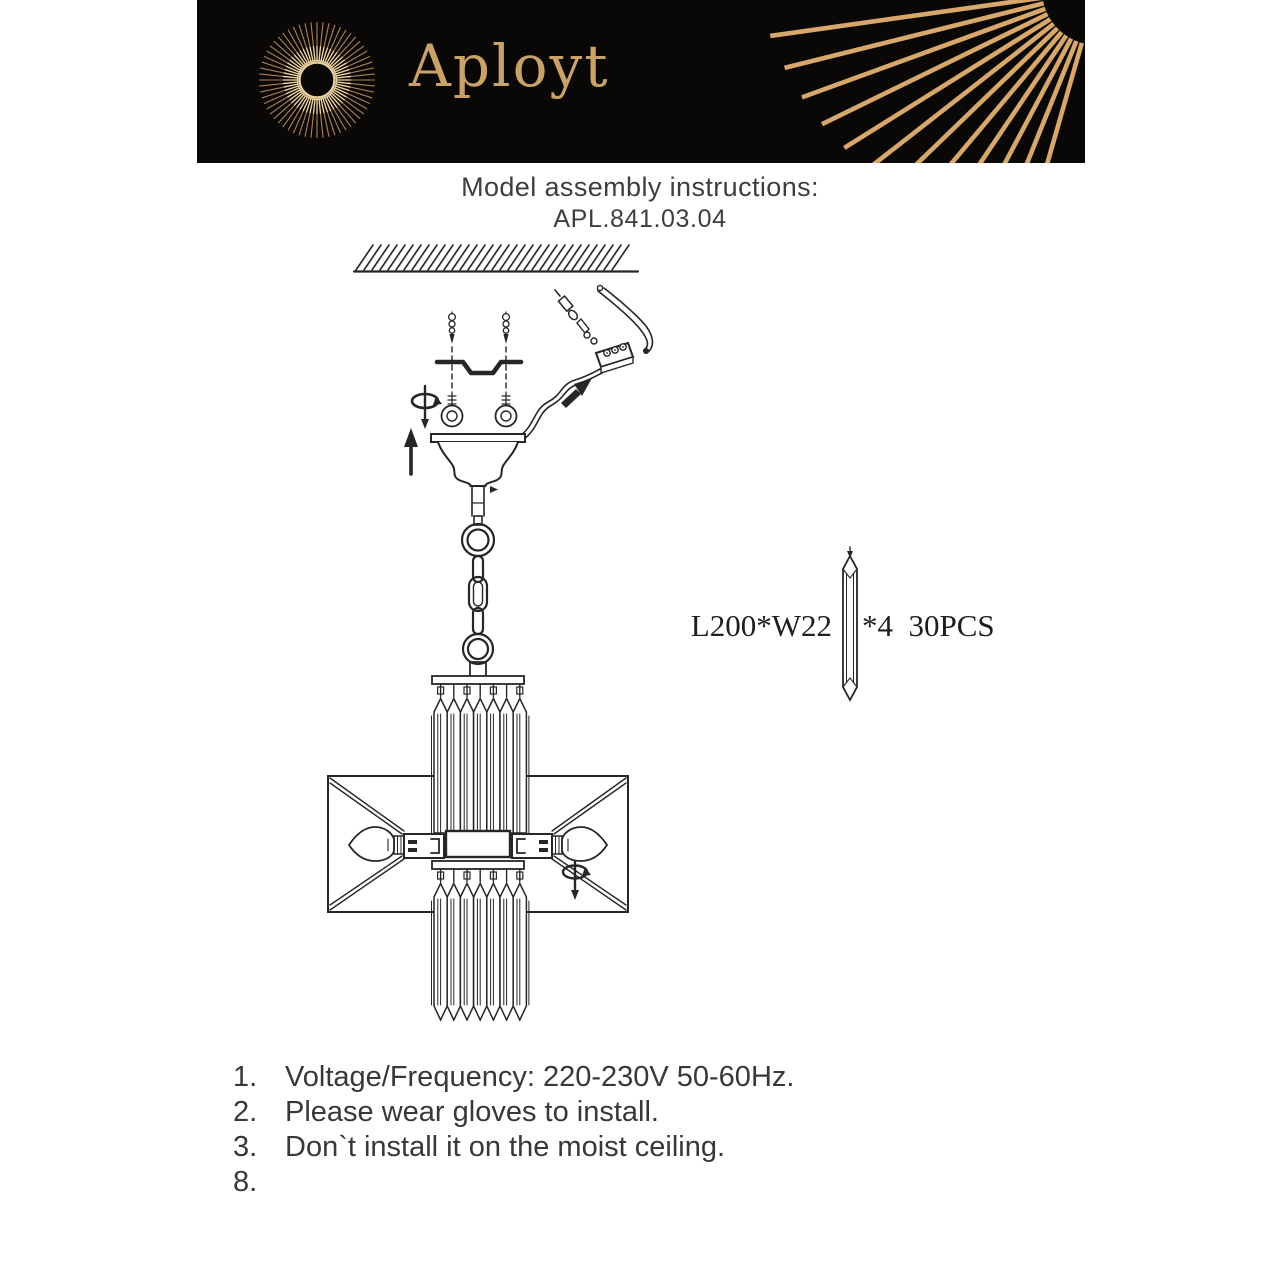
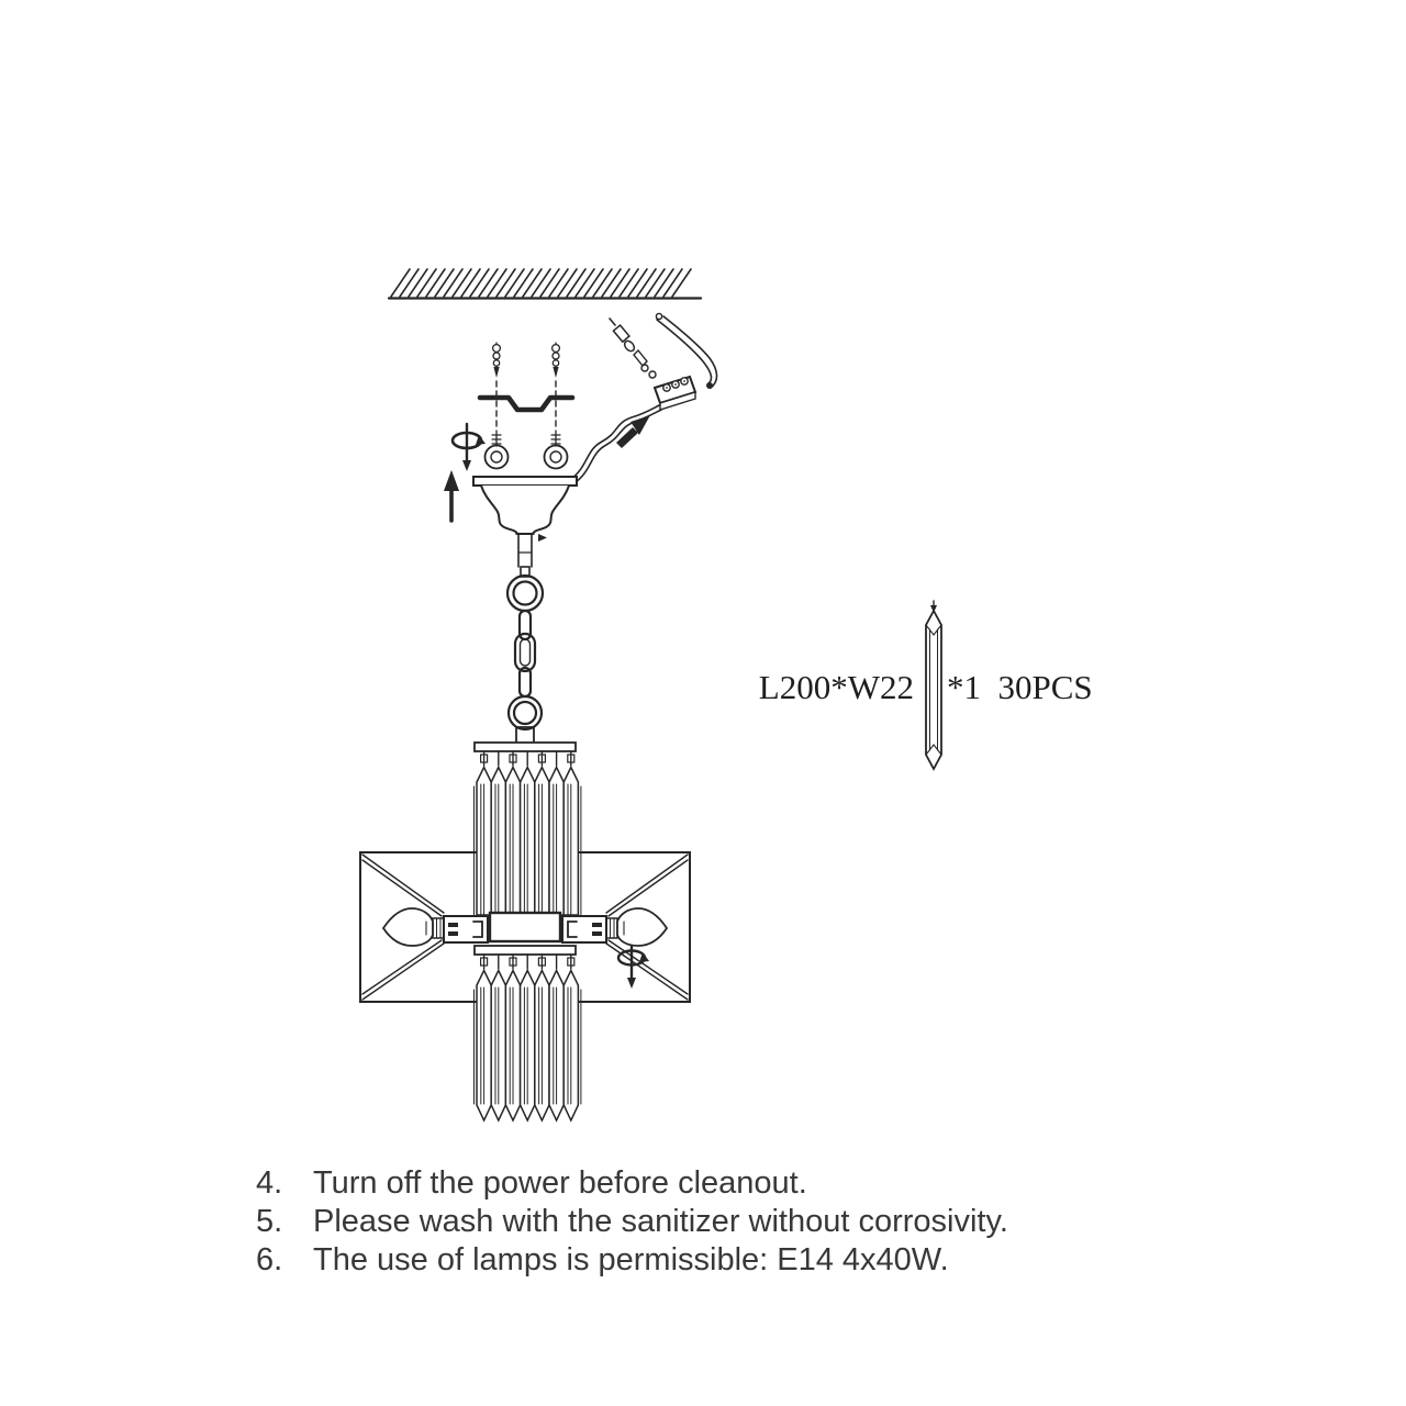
- Aployt
- Model assembly instructions:
- APL.841.03.04
  L200*W22
- *4 30PCS
+ *1 30PCS
- 1.
- Voltage/Frequency: 220-230V 50-60Hz.
- 2.
- Please wear gloves to install.
- 3.
- Don`t install it on the moist ceiling.
- 8.
+ 4.
+ Turn off the power before cleanout.
+ 5.
+ Please wash with the sanitizer without corrosivity.
+ 6.
+ The use of lamps is permissible: E14 4x40W.
